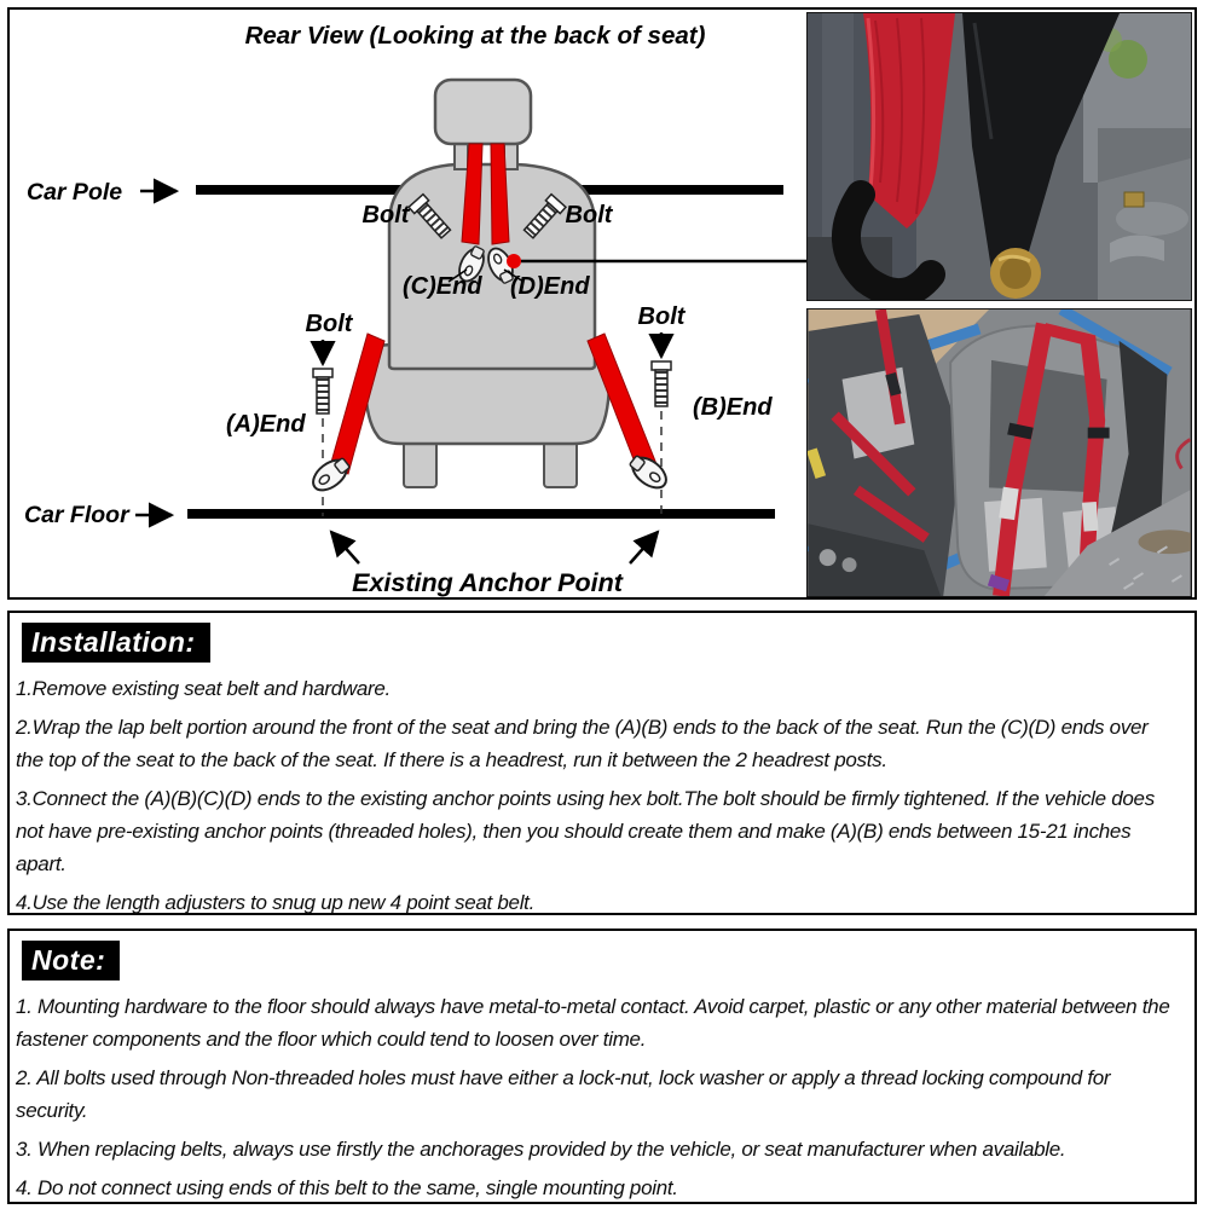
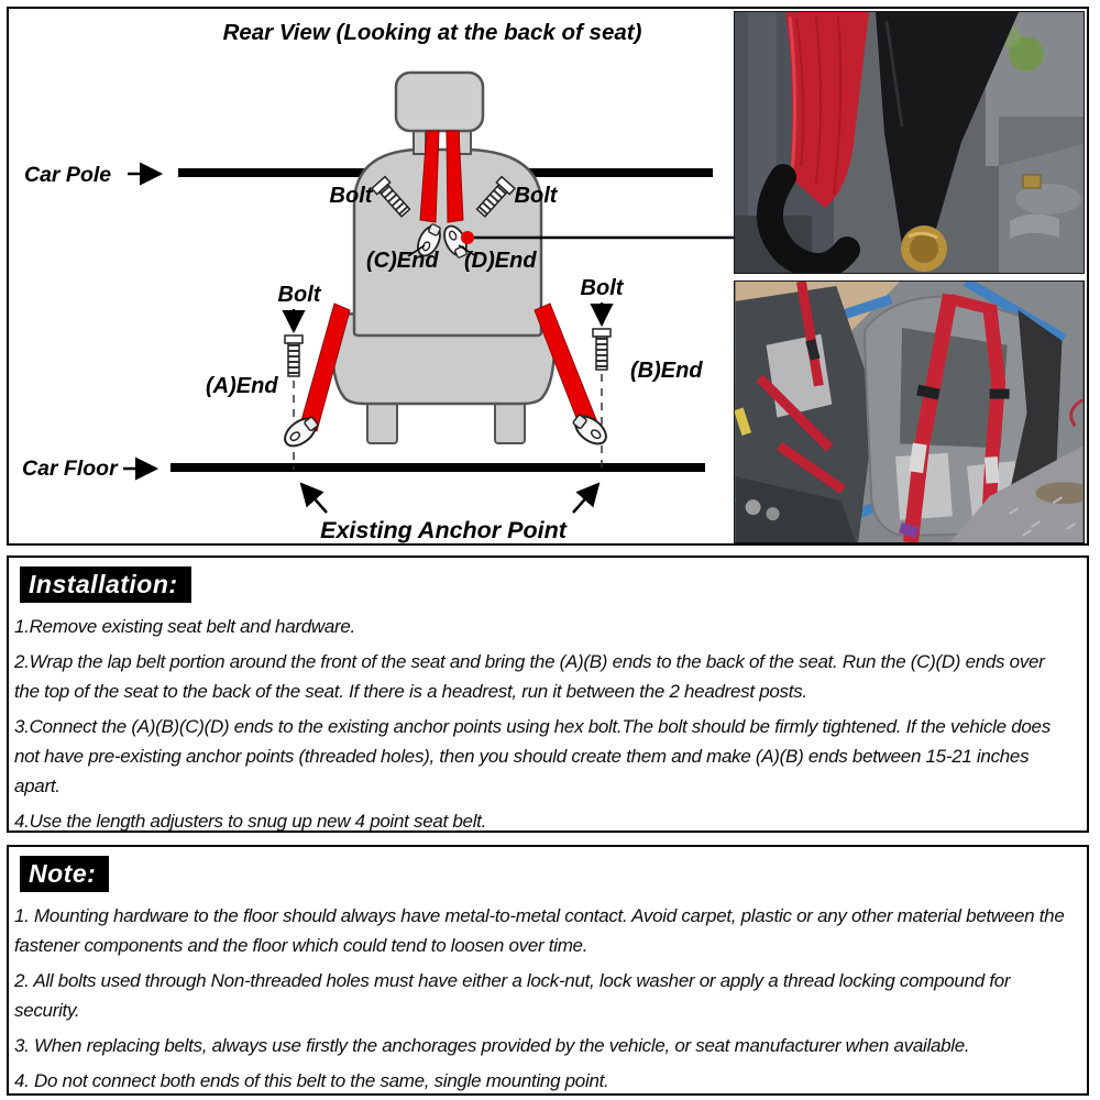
  Rear View (Looking at the back of seat)
  Car Pole
  Car Floor
  Bolt
  Bolt
  Bolt
  Bolt
  (C)End
  (D)End
  (A)End
  (B)End
  Existing Anchor Point
  Installation:
  1.Remove existing seat belt and hardware.
  2.Wrap the lap belt portion around the front of the seat and bring the (A)(B) ends to the back of the seat. Run the (C)(D) ends over the top of the seat to the back of the seat. If there is a headrest, run it between the 2 headrest posts.
  3.Connect the (A)(B)(C)(D) ends to the existing anchor points using hex bolt.The bolt should be firmly tightened. If the vehicle does not have pre-existing anchor points (threaded holes), then you should create them and make (A)(B) ends between 15-21 inches apart.
  4.Use the length adjusters to snug up new 4 point seat belt.
  Note:
  1. Mounting hardware to the floor should always have metal-to-metal contact. Avoid carpet, plastic or any other material between the fastener components and the floor which could tend to loosen over time.
  2. All bolts used through Non-threaded holes must have either a lock-nut, lock washer or apply a thread locking compound for security.
  3. When replacing belts, always use firstly the anchorages provided by the vehicle, or seat manufacturer when available.
- 4. Do not connect using ends of this belt to the same, single mounting point.
+ 4. Do not connect both ends of this belt to the same, single mounting point.
